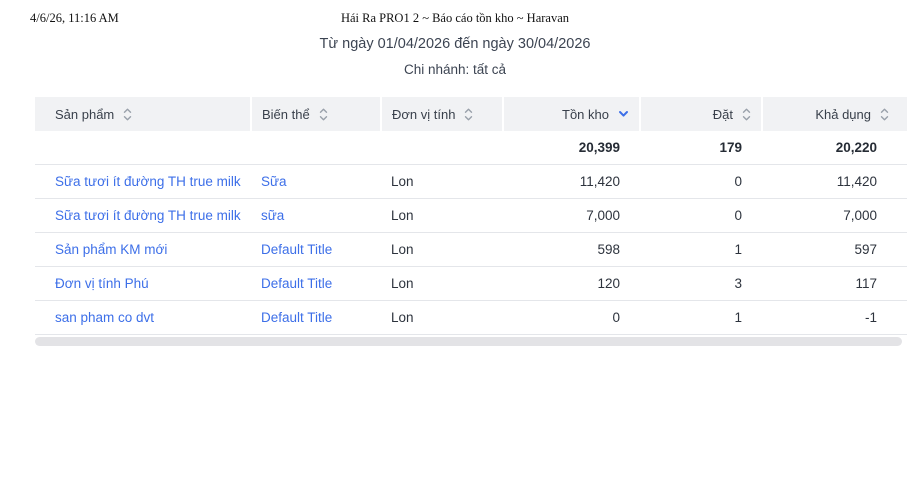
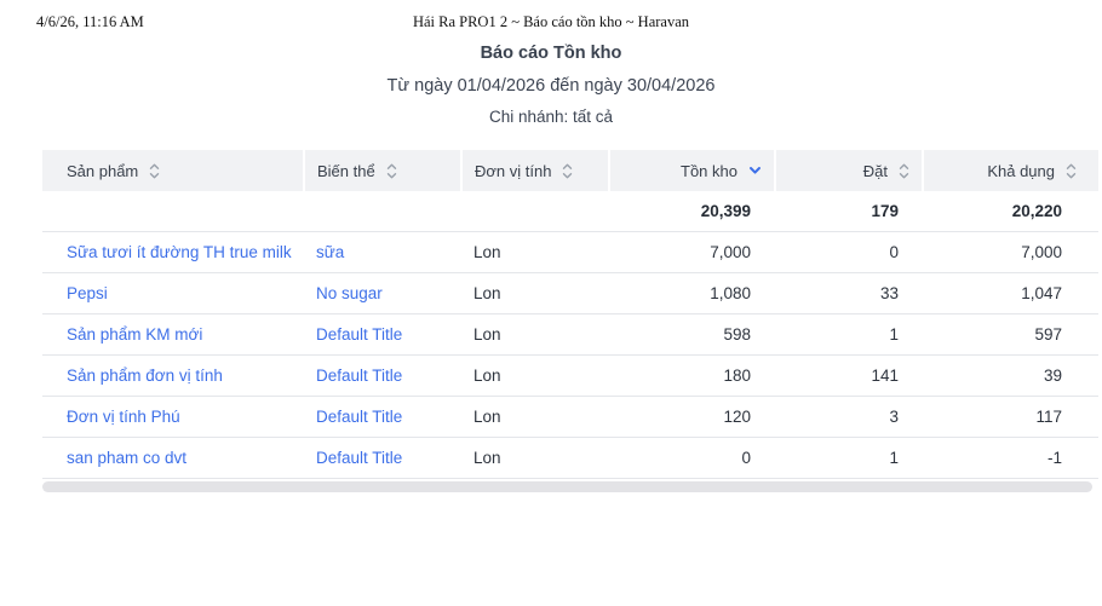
  4/6/26, 11:16 AM
  Hái Ra PRO1 2 ~ Báo cáo tồn kho ~ Haravan
+ Báo cáo Tồn kho
  Từ ngày 01/04/2026 đến ngày 30/04/2026
  Chi nhánh: tất cả
  Sản phẩm	Biến thể	Đơn vị tính	Tồn kho	Đặt	Khả dụng
  			20,399	179	20,220
- Sữa tươi ít đường TH true milk	Sữa	Lon	11,420	0	11,420
  Sữa tươi ít đường TH true milk	sữa	Lon	7,000	0	7,000
+ Pepsi	No sugar	Lon	1,080	33	1,047
  Sản phẩm KM mới	Default Title	Lon	598	1	597
+ Sản phẩm đơn vị tính	Default Title	Lon	180	141	39
  Đơn vị tính Phú	Default Title	Lon	120	3	117
  san pham co dvt	Default Title	Lon	0	1	-1
